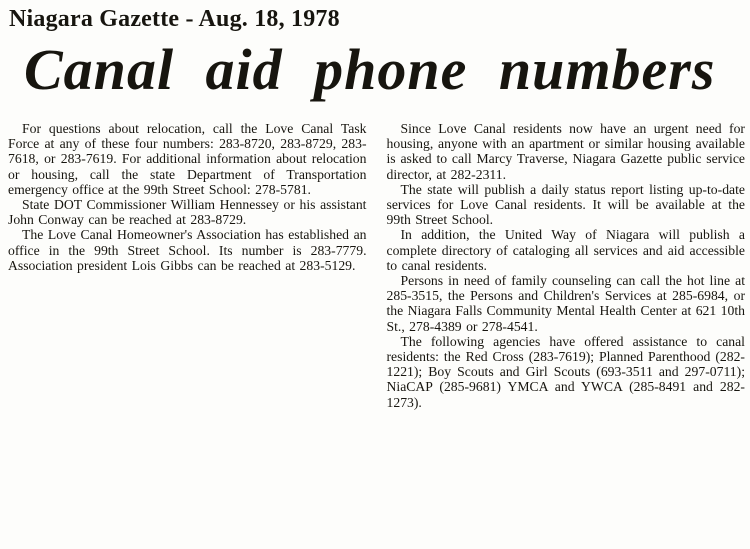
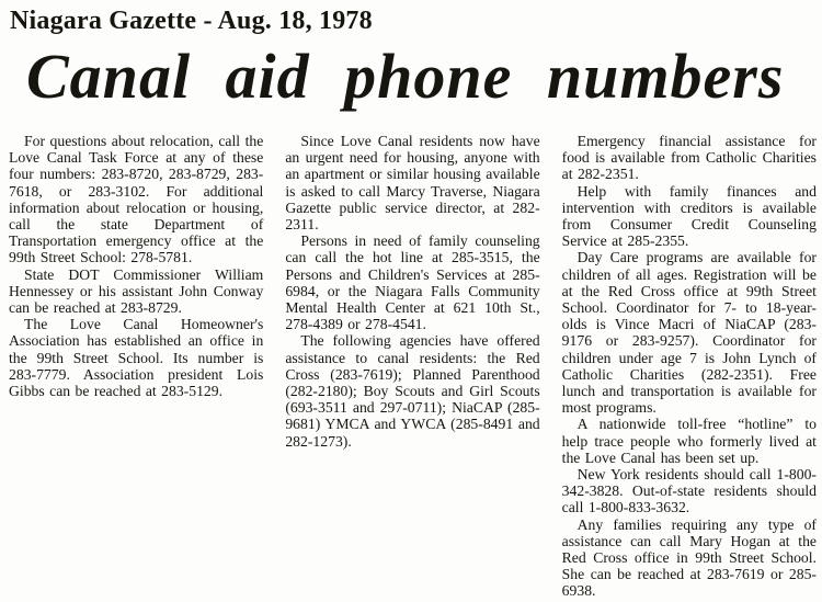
  Niagara Gazette - Aug. 18, 1978
  Canal aid phone numbers
- For questions about relocation, call the Love Canal Task Force at any of these four numbers: 283-8720, 283-8729, 283-7618, or 283-7619. For additional information about relocation or housing, call the state Department of Transportation emergency office at the 99th Street School: 278-5781.
+ For questions about relocation, call the Love Canal Task Force at any of these four numbers: 283-8720, 283-8729, 283-7618, or 283-3102. For additional information about relocation or housing, call the state Department of Transportation emergency office at the 99th Street School: 278-5781.
  State DOT Commissioner William Hennessey or his assistant John Conway can be reached at 283-8729.
  The Love Canal Homeowner's Association has established an office in the 99th Street School. Its number is 283-7779. Association president Lois Gibbs can be reached at 283-5129.
  Since Love Canal residents now have an urgent need for housing, anyone with an apartment or similar housing available is asked to call Marcy Traverse, Niagara Gazette public service director, at 282-2311.
- The state will publish a daily status report listing up-to-date services for Love Canal residents. It will be available at the 99th Street School.
- In addition, the United Way of Niagara will publish a complete directory of cataloging all services and aid accessible to canal residents.
  Persons in need of family counseling can call the hot line at 285-3515, the Persons and Children's Services at 285-6984, or the Niagara Falls Community Mental Health Center at 621 10th St., 278-4389 or 278-4541.
- The following agencies have offered assistance to canal residents: the Red Cross (283-7619); Planned Parenthood (282-1221); Boy Scouts and Girl Scouts (693-3511 and 297-0711); NiaCAP (285-9681) YMCA and YWCA (285-8491 and 282-1273).
+ The following agencies have offered assistance to canal residents: the Red Cross (283-7619); Planned Parenthood (282-2180); Boy Scouts and Girl Scouts (693-3511 and 297-0711); NiaCAP (285-9681) YMCA and YWCA (285-8491 and 282-1273).
+ Emergency financial assistance for food is available from Catholic Charities at 282-2351.
+ Help with family finances and intervention with creditors is available from Consumer Credit Counseling Service at 285-2355.
+ Day Care programs are available for children of all ages. Registration will be at the Red Cross office at 99th Street School. Coordinator for 7- to 18-year-olds is Vince Macri of NiaCAP (283-9176 or 283-9257). Coordinator for children under age 7 is John Lynch of Catholic Charities (282-2351). Free lunch and transportation is available for most programs.
+ A nationwide toll-free “hotline” to help trace people who formerly lived at the Love Canal has been set up.
+ New York residents should call 1-800-342-3828. Out-of-state residents should call 1-800-833-3632.
+ Any families requiring any type of assistance can call Mary Hogan at the Red Cross office in 99th Street School. She can be reached at 283-7619 or 285-6938.
